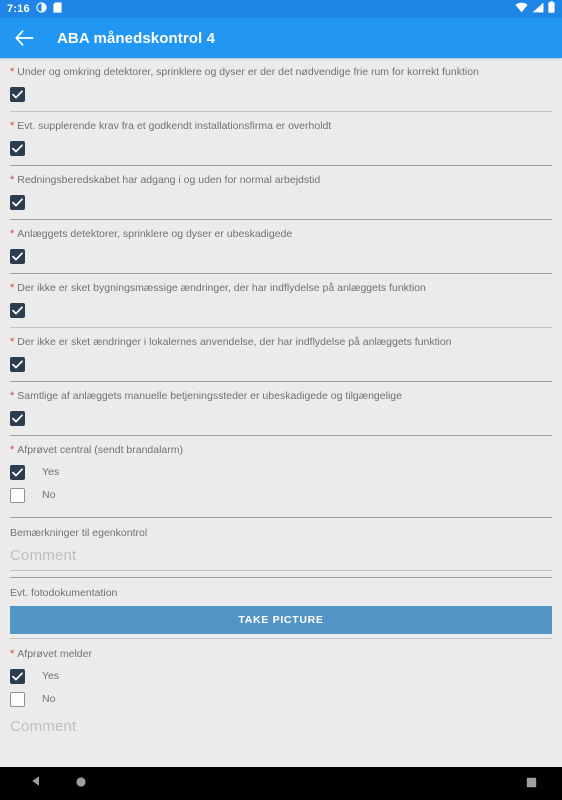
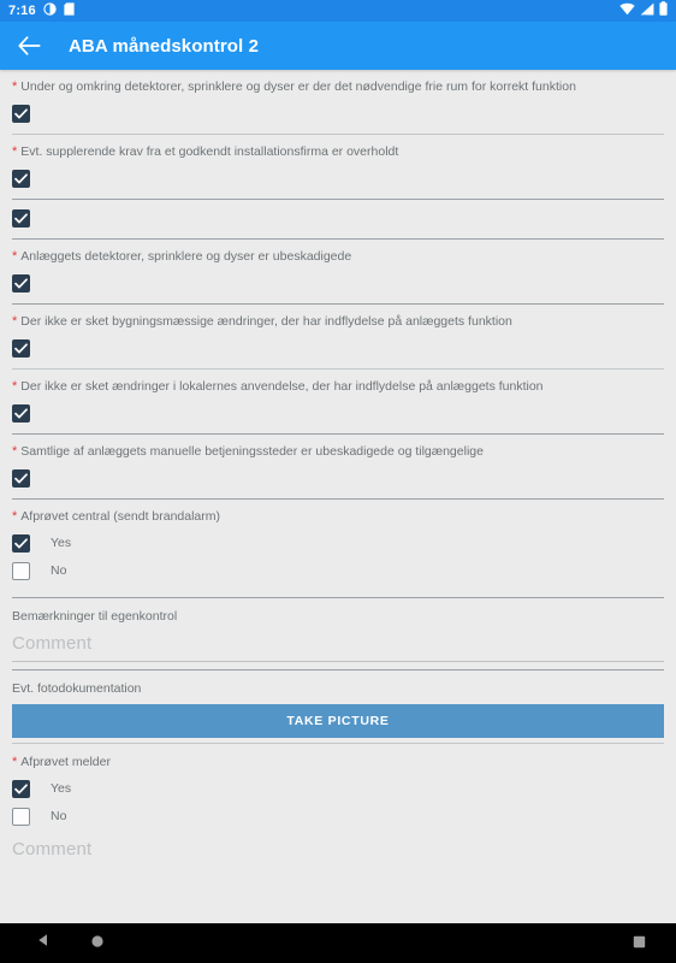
  7:16
- ABA månedskontrol 4
+ ABA månedskontrol 2
  * Under og omkring detektorer, sprinklere og dyser er der det nødvendige frie rum for korrekt funktion
  * Evt. supplerende krav fra et godkendt installationsfirma er overholdt
- * Redningsberedskabet har adgang i og uden for normal arbejdstid
  * Anlæggets detektorer, sprinklere og dyser er ubeskadigede
  * Der ikke er sket bygningsmæssige ændringer, der har indflydelse på anlæggets funktion
  * Der ikke er sket ændringer i lokalernes anvendelse, der har indflydelse på anlæggets funktion
  * Samtlige af anlæggets manuelle betjeningssteder er ubeskadigede og tilgængelige
  * Afprøvet central (sendt brandalarm)
  Yes
  No
  Bemærkninger til egenkontrol
  Comment
  Evt. fotodokumentation
  TAKE PICTURE
  * Afprøvet melder
  Yes
  No
  Comment
